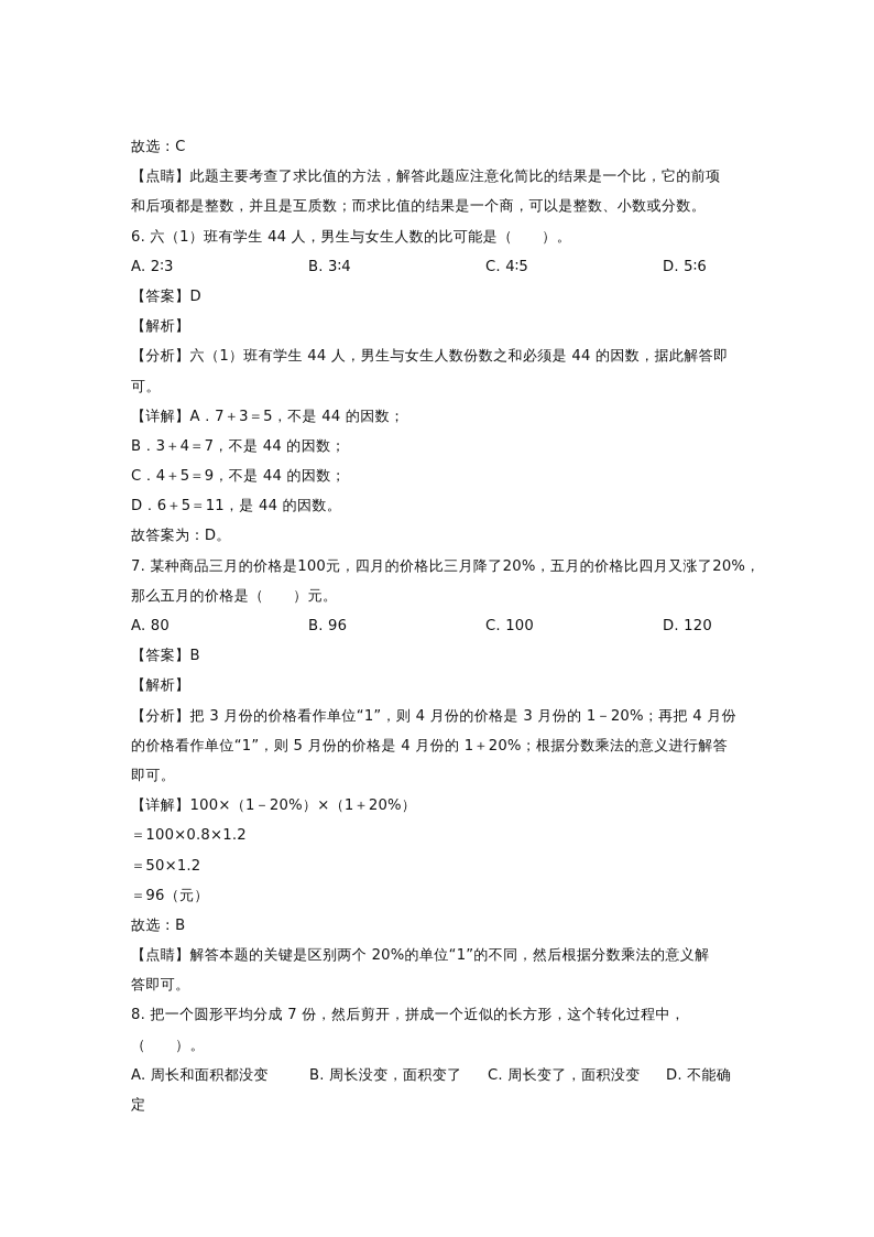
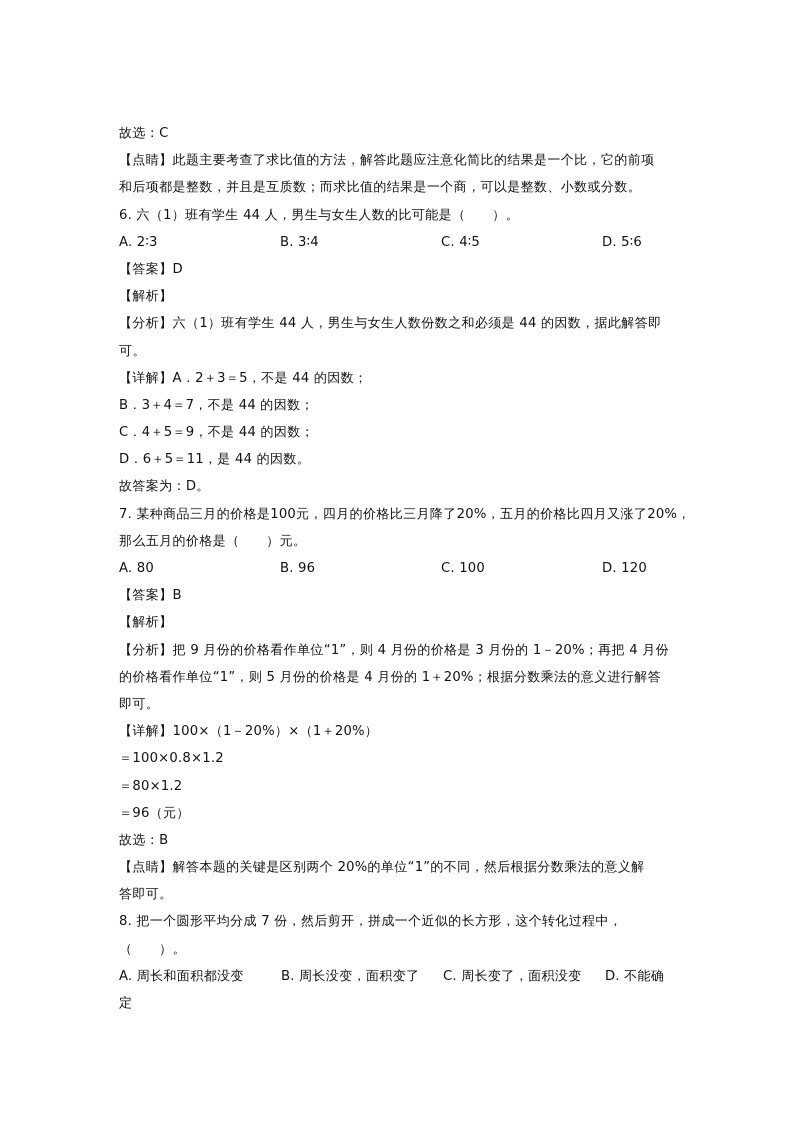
  故选：C
  【点睛】此题主要考查了求比值的方法，解答此题应注意化简比的结果是一个比，它的前项
  和后项都是整数，并且是互质数；而求比值的结果是一个商，可以是整数、小数或分数。
  6. 六（1）班有学生 44 人，男生与女生人数的比可能是（ ）。
  A. 2∶3
  B. 3∶4
  C. 4∶5
  D. 5∶6
  【答案】D
  【解析】
  【分析】六（1）班有学生 44 人，男生与女生人数份数之和必须是 44 的因数，据此解答即
  可。
- 【详解】A．7＋3＝5，不是 44 的因数；
+ 【详解】A．2＋3＝5，不是 44 的因数；
  B．3＋4＝7，不是 44 的因数；
  C．4＋5＝9，不是 44 的因数；
  D．6＋5＝11，是 44 的因数。
  故答案为：D。
  7. 某种商品三月的价格是100元，四月的价格比三月降了20%，五月的价格比四月又涨了20%，
  那么五月的价格是（ ）元。
  A. 80
  B. 96
  C. 100
  D. 120
  【答案】B
  【解析】
- 【分析】把 3 月份的价格看作单位“1”，则 4 月份的价格是 3 月份的 1－20%；再把 4 月份
+ 【分析】把 9 月份的价格看作单位“1”，则 4 月份的价格是 3 月份的 1－20%；再把 4 月份
  的价格看作单位“1”，则 5 月份的价格是 4 月份的 1＋20%；根据分数乘法的意义进行解答
  即可。
  【详解】100×（1－20%）×（1＋20%）
  ＝100×0.8×1.2
- ＝50×1.2
+ ＝80×1.2
  ＝96（元）
  故选：B
  【点睛】解答本题的关键是区别两个 20%的单位“1”的不同，然后根据分数乘法的意义解
  答即可。
  8. 把一个圆形平均分成 7 份，然后剪开，拼成一个近似的长方形，这个转化过程中，
  （ ）。
  A. 周长和面积都没变
  B. 周长没变，面积变了
  C. 周长变了，面积没变
  D. 不能确
  定
